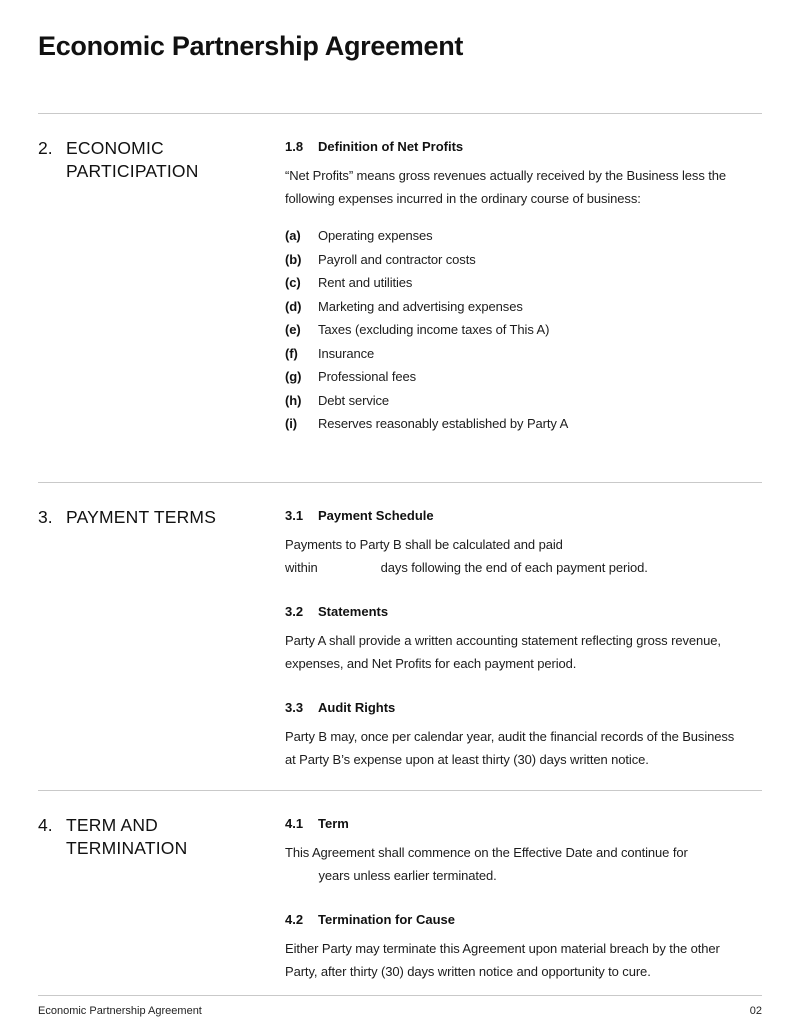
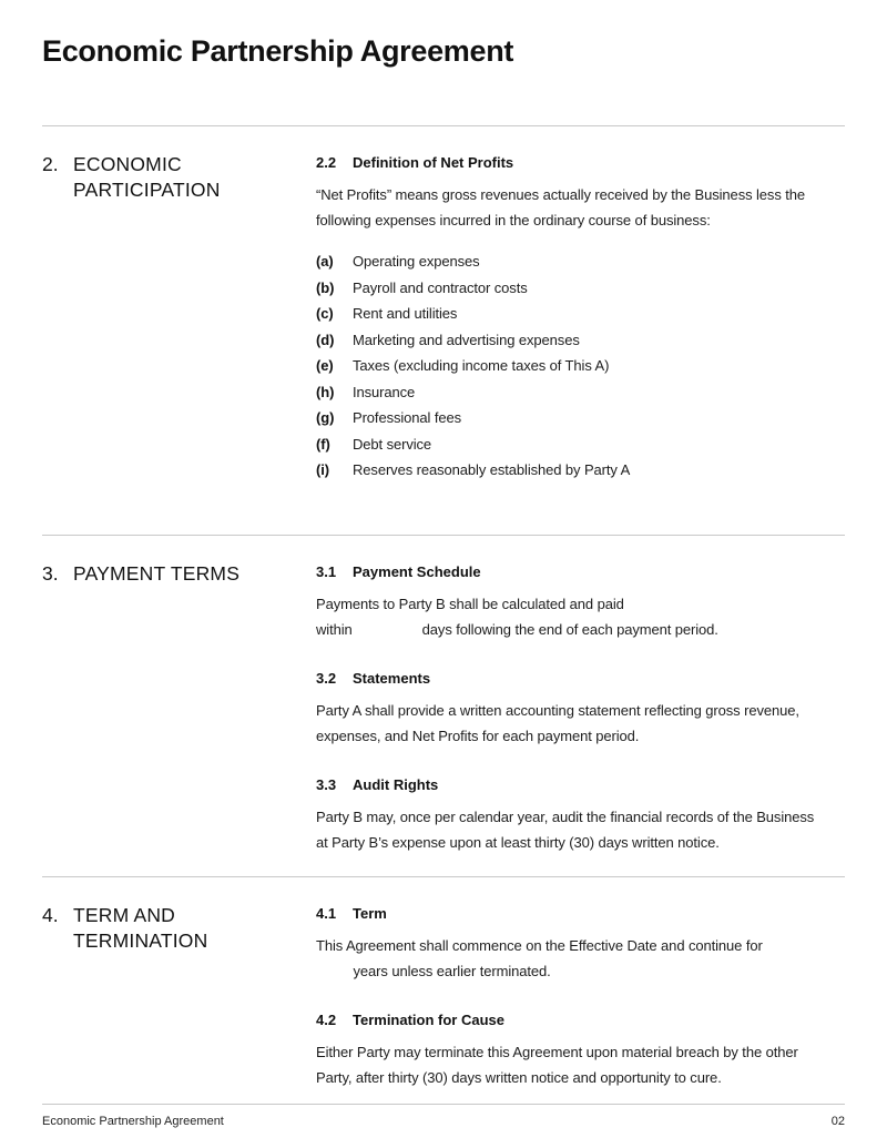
  Economic Partnership Agreement
  2.
  ECONOMIC PARTICIPATION
- 1.8
+ 2.2
  Definition of Net Profits
  “Net Profits” means gross revenues actually received by the Business less the
  following expenses incurred in the ordinary course of business:
  (a)
  Operating expenses
  (b)
  Payroll and contractor costs
  (c)
  Rent and utilities
  (d)
  Marketing and advertising expenses
  (e)
  Taxes (excluding income taxes of This A)
- (f)
+ (h)
  Insurance
  (g)
  Professional fees
- (h)
+ (f)
  Debt service
  (i)
  Reserves reasonably established by Party A
  3.
  PAYMENT TERMS
  3.1
  Payment Schedule
  Payments to Party B shall be calculated and paid
  within days following the end of each payment period.
  3.2
  Statements
  Party A shall provide a written accounting statement reflecting gross revenue,
  expenses, and Net Profits for each payment period.
  3.3
  Audit Rights
  Party B may, once per calendar year, audit the financial records of the Business
  at Party B’s expense upon at least thirty (30) days written notice.
  4.
  TERM AND TERMINATION
  4.1
  Term
  This Agreement shall commence on the Effective Date and continue for
  years unless earlier terminated.
  4.2
  Termination for Cause
  Either Party may terminate this Agreement upon material breach by the other
  Party, after thirty (30) days written notice and opportunity to cure.
  Economic Partnership Agreement
  02
